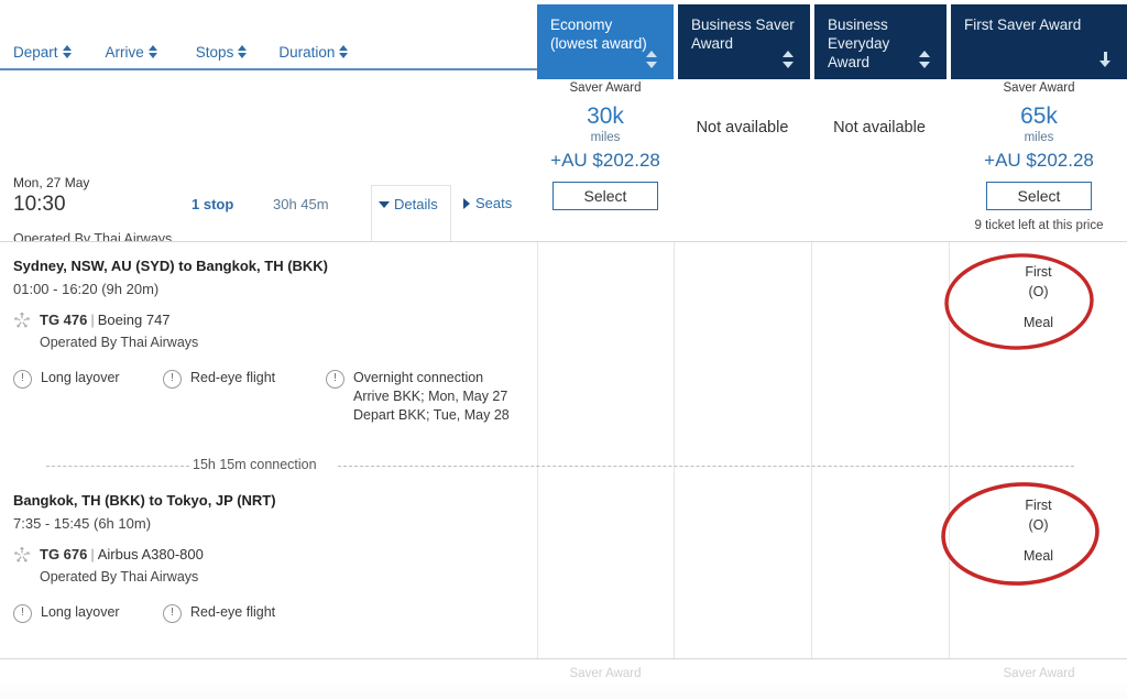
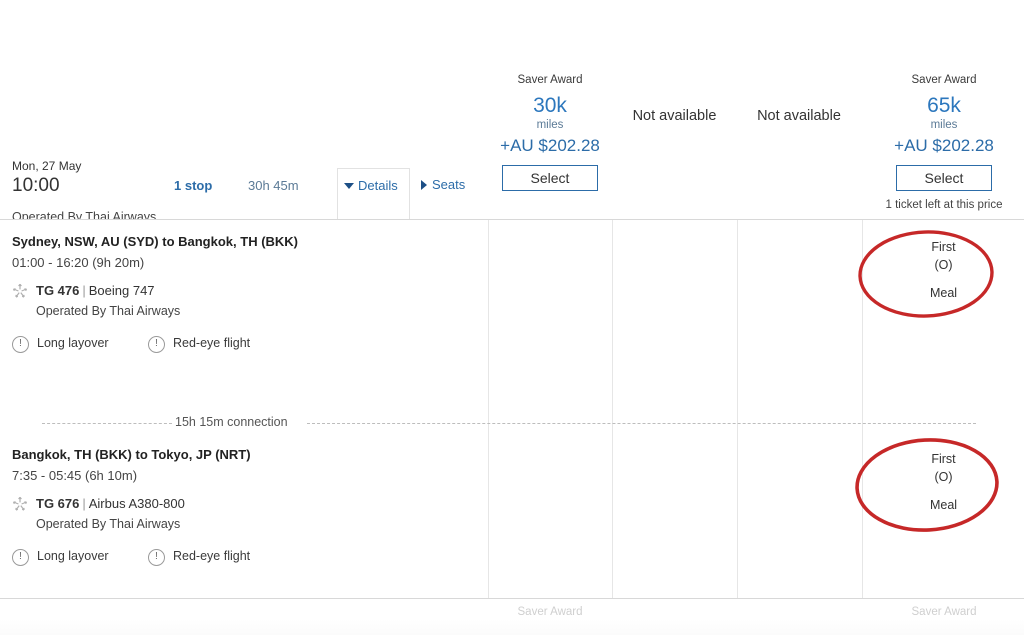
- Depart
- Arrive
- Stops
- Duration
- Economy
- (lowest award)
- Business Saver
- Award
- Business
- Everyday Award
- First Saver Award
  Saver Award
  Saver Award
  30k
  miles
  +AU $202.28
  Select
  Not available
  Not available
  65k
  miles
  +AU $202.28
  Select
- 9 ticket left at this price
+ 1 ticket left at this price
  Mon, 27 May
- 10:30
+ 10:00
  1 stop
  30h 45m
  Operated By Thai Airways
  Details
  Seats
  Sydney, NSW, AU (SYD) to Bangkok, TH (BKK)
  01:00 - 16:20 (9h 20m)
  TG 476 | Boeing 747
  Operated By Thai Airways
  Long layover
  Red-eye flight
- Overnight connection
- Arrive BKK; Mon, May 27
- Depart BKK; Tue, May 28
  15h 15m connection
  Bangkok, TH (BKK) to Tokyo, JP (NRT)
- 7:35 - 15:45 (6h 10m)
+ 7:35 - 05:45 (6h 10m)
  TG 676 | Airbus A380-800
  Operated By Thai Airways
  Long layover
  Red-eye flight
  First
  (O)
  Meal
  First
  (O)
  Meal
  Saver Award
  Saver Award
